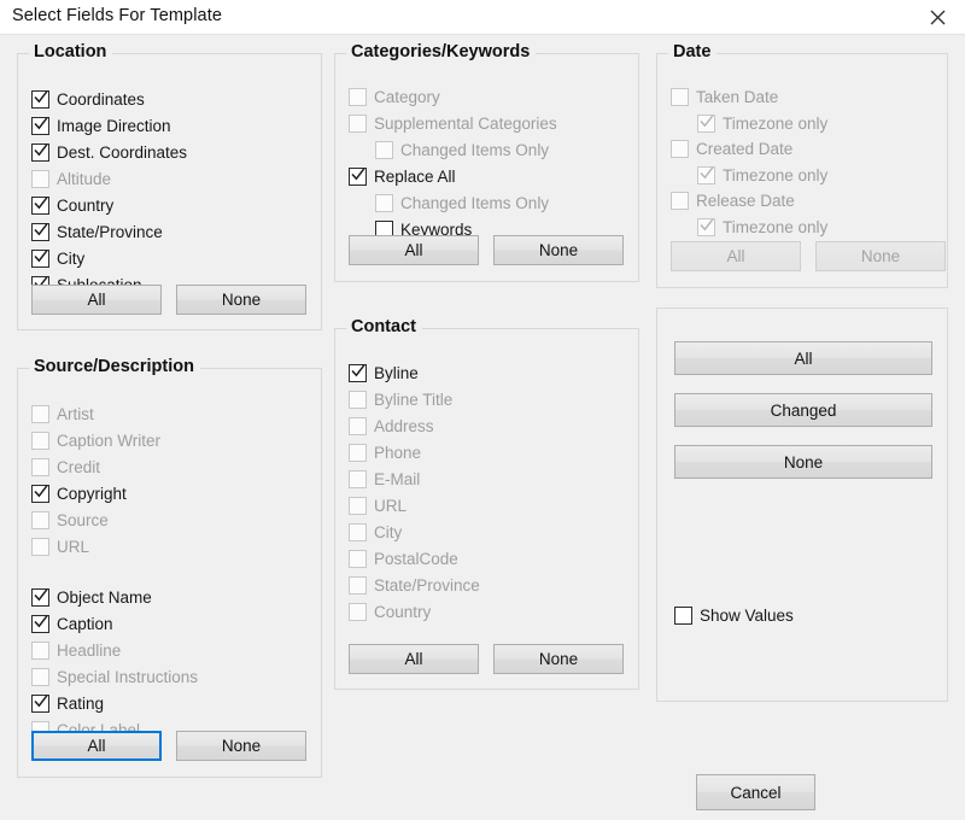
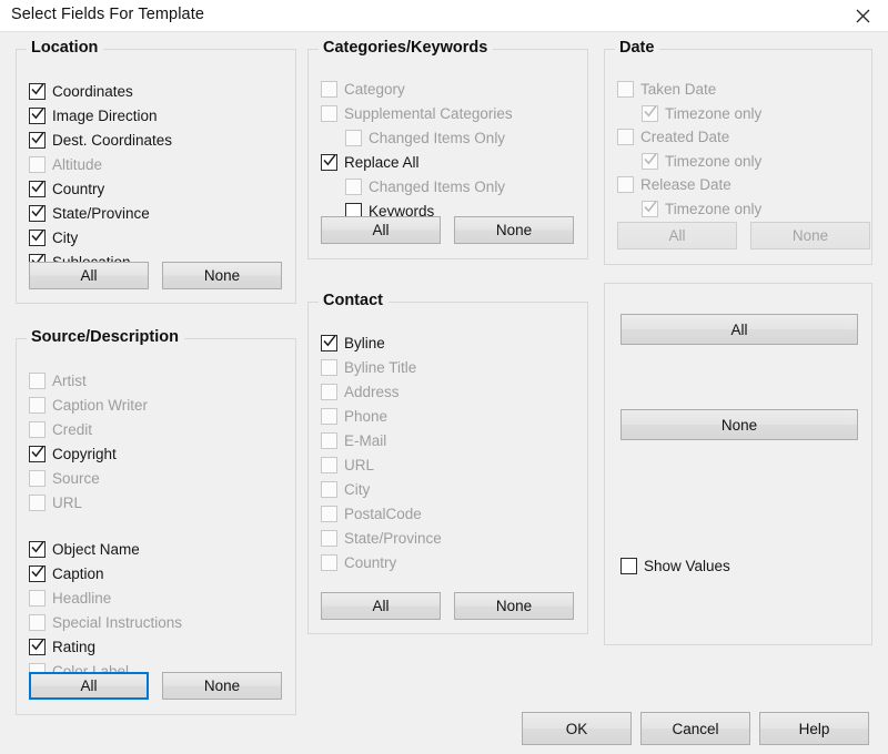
  Select Fields For Template
  Location
  Coordinates
  Image Direction
  Dest. Coordinates
  Altitude
  Country
  State/Province
  City
  All
  None
  Source/Description
  Artist
  Caption Writer
  Credit
  Copyright
  Source
  URL
  Object Name
  Caption
  Headline
  Special Instructions
  Rating
  All
  None
  Categories/Keywords
  Category
  Supplemental Categories
  Changed Items Only
  Replace All
  Changed Items Only
  Keywords
  All
  None
  Contact
  Byline
  Byline Title
  Address
  Phone
  E-Mail
  URL
  City
  PostalCode
  State/Province
  Country
  All
  None
  Date
  Taken Date
  Timezone only
  Created Date
  Timezone only
  Release Date
  Timezone only
  All
  None
  All
- Changed
  None
  Show Values
+ OK
  Cancel
+ Help
